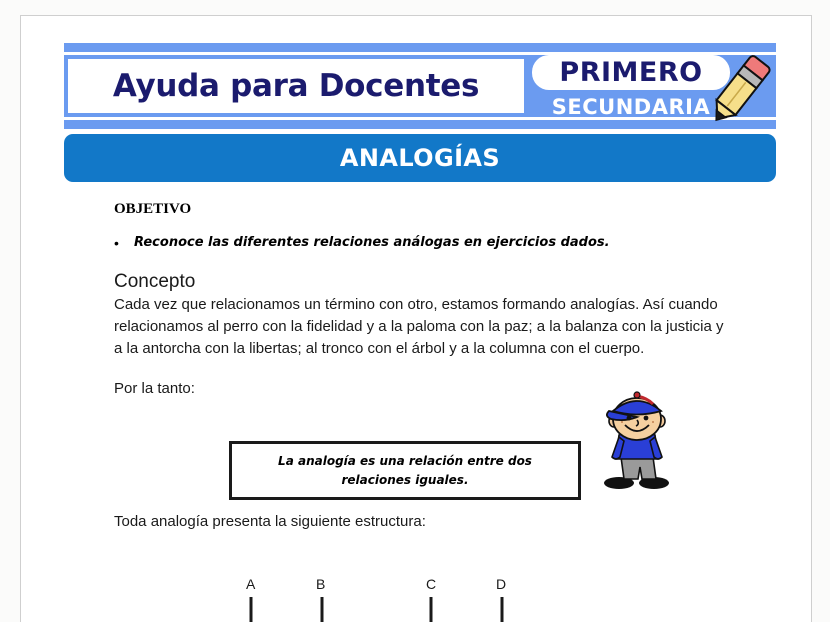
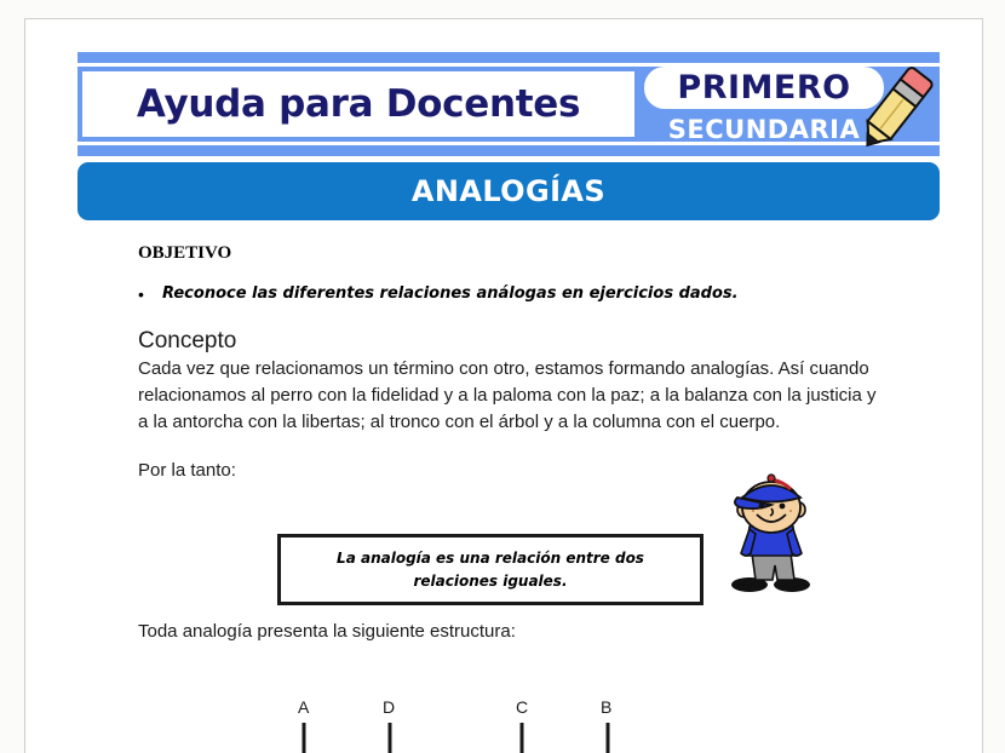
  Ayuda para Docentes
  PRIMERO
  SECUNDARIA
  ANALOGÍAS
  OBJETIVO
  •
  Reconoce las diferentes relaciones análogas en ejercicios dados.
  Concepto
  Cada vez que relacionamos un término con otro, estamos formando analogías. Así cuando relacionamos al perro con la fidelidad y a la paloma con la paz; a la balanza con la justicia y a la antorcha con la libertas; al tronco con el árbol y a la columna con el cuerpo.
  Por la tanto:
  La analogía es una relación entre dos relaciones iguales.
  Toda analogía presenta la siguiente estructura:
  A
- B
+ D
  C
- D
+ B
